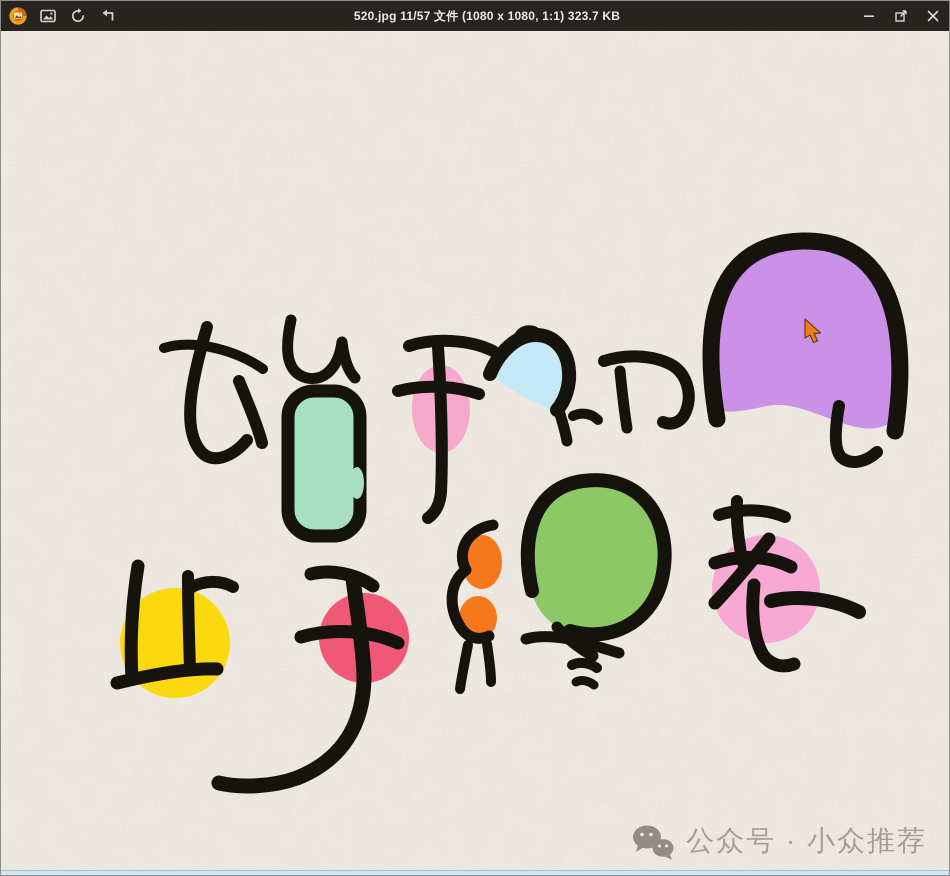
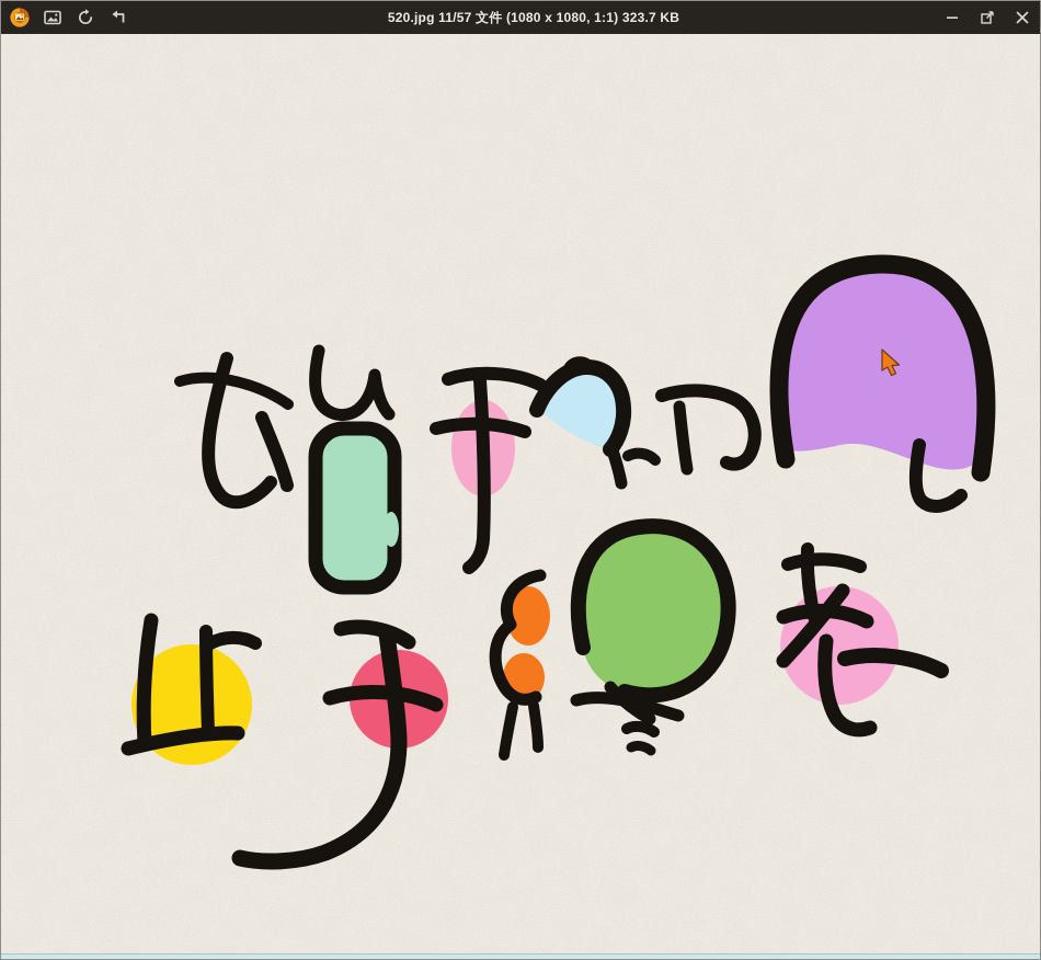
  520.jpg 11/57 文件 (1080 x 1080, 1:1) 323.7 KB
- 公众号 · 小众推荐
